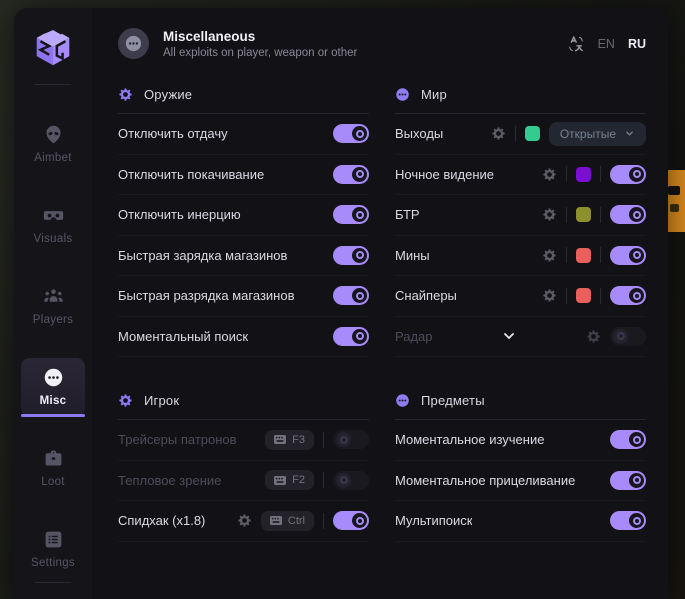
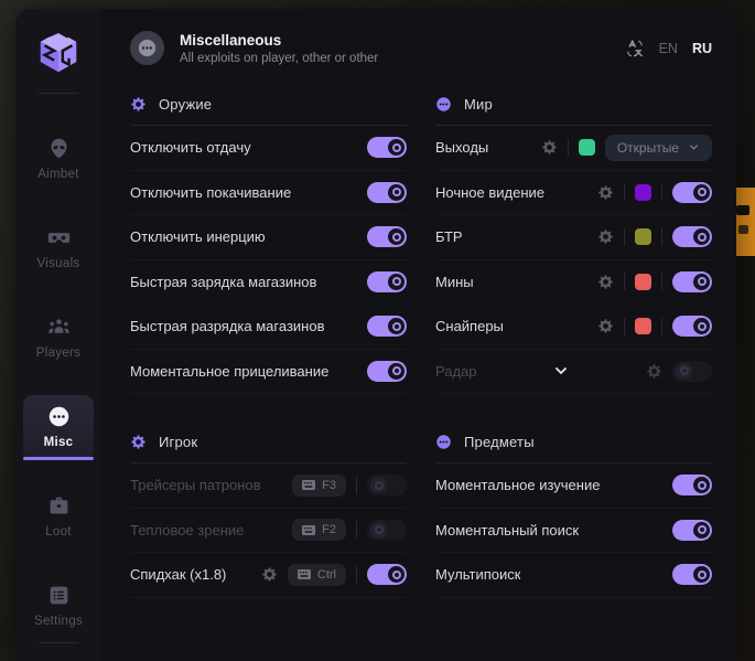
  Aimbet
  Visuals
  Players
  Misc
  Loot
  Settings
  Miscellaneous
- All exploits on player, weapon or other
+ All exploits on player, other or other
  EN
  RU
  Оружие
  Отключить отдачу
  Отключить покачивание
  Отключить инерцию
  Быстрая зарядка магазинов
  Быстрая разрядка магазинов
- Моментальный поиск
+ Моментальное прицеливание
  Игрок
  Трейсеры патронов
  F3
  Тепловое зрение
  F2
  Спидхак (x1.8)
  Ctrl
  Мир
  Выходы
  Открытые
  Ночное видение
  БТР
  Мины
  Снайперы
  Радар
  Предметы
  Моментальное изучение
- Моментальное прицеливание
+ Моментальный поиск
  Мультипоиск
